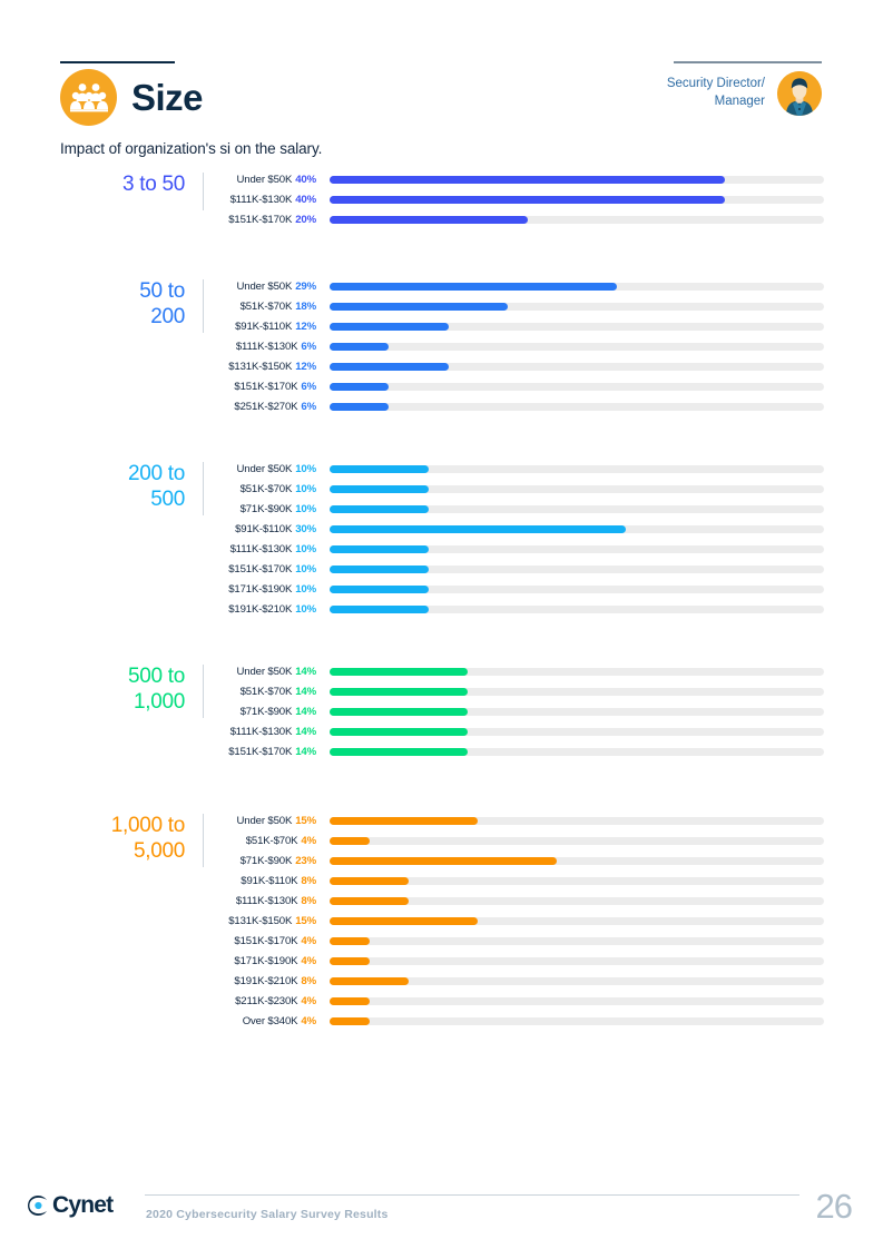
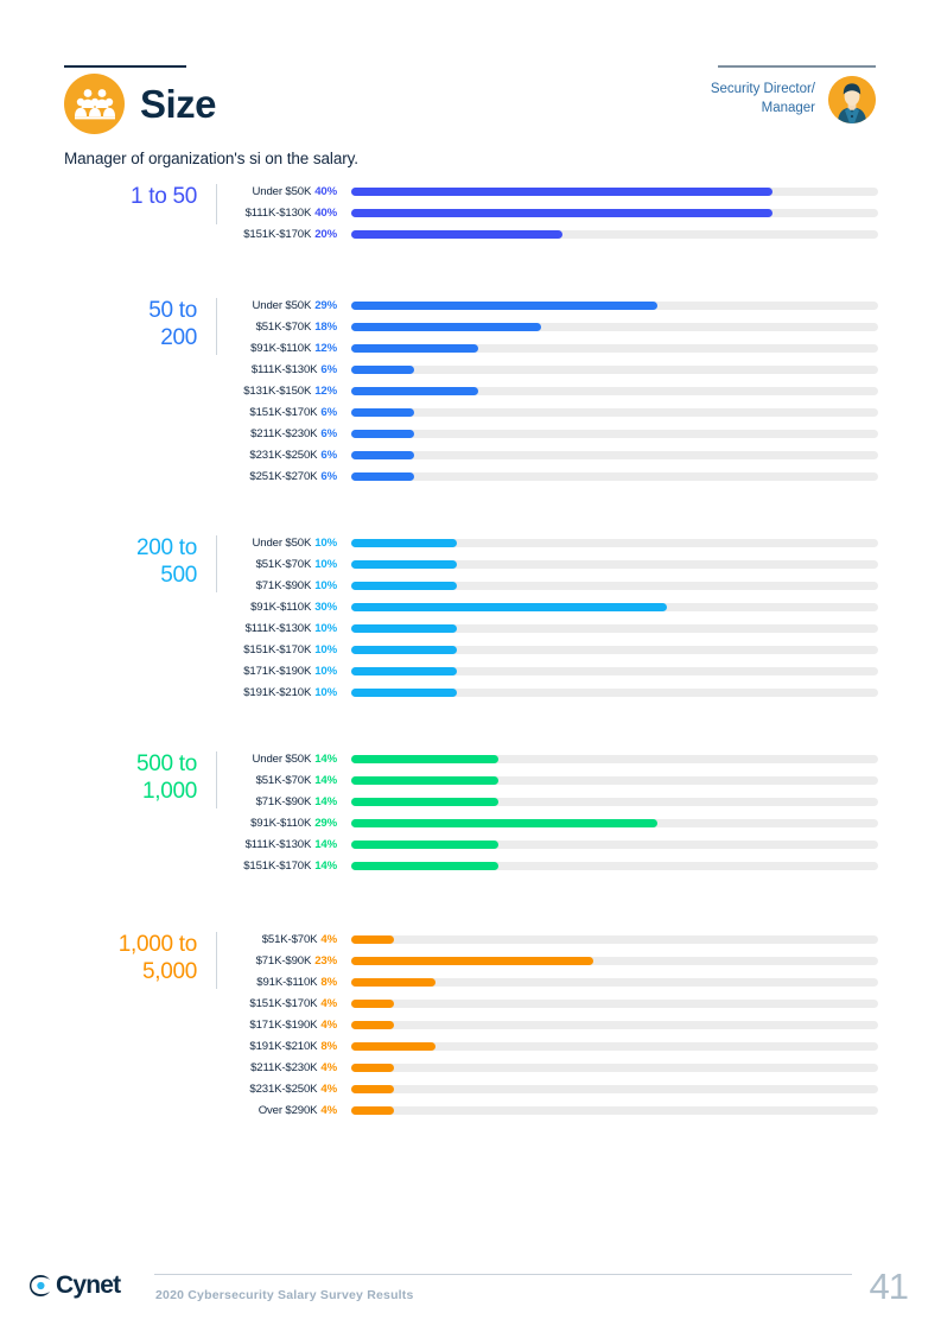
  Size
- Impact of organization's si on the salary.
+ Manager of organization's si on the salary.
  Security Director/
  Manager
- 3 to 50
+ 1 to 50
  Under $50K 40%
  $111K-$130K 40%
  $151K-$170K 20%
  50 to
  200
  Under $50K 29%
  $51K-$70K 18%
  $91K-$110K 12%
  $111K-$130K 6%
  $131K-$150K 12%
  $151K-$170K 6%
+ $211K-$230K 6%
+ $231K-$250K 6%
  $251K-$270K 6%
  200 to
  500
  Under $50K 10%
  $51K-$70K 10%
  $71K-$90K 10%
  $91K-$110K 30%
  $111K-$130K 10%
  $151K-$170K 10%
  $171K-$190K 10%
  $191K-$210K 10%
  500 to
  1,000
  Under $50K 14%
  $51K-$70K 14%
  $71K-$90K 14%
+ $91K-$110K 29%
  $111K-$130K 14%
  $151K-$170K 14%
  1,000 to
  5,000
- Under $50K 15%
  $51K-$70K 4%
  $71K-$90K 23%
  $91K-$110K 8%
- $111K-$130K 8%
- $131K-$150K 15%
  $151K-$170K 4%
  $171K-$190K 4%
  $191K-$210K 8%
  $211K-$230K 4%
+ $231K-$250K 4%
- Over $340K 4%
+ Over $290K 4%
  Cynet
  2020 Cybersecurity Salary Survey Results
- 26
+ 41
